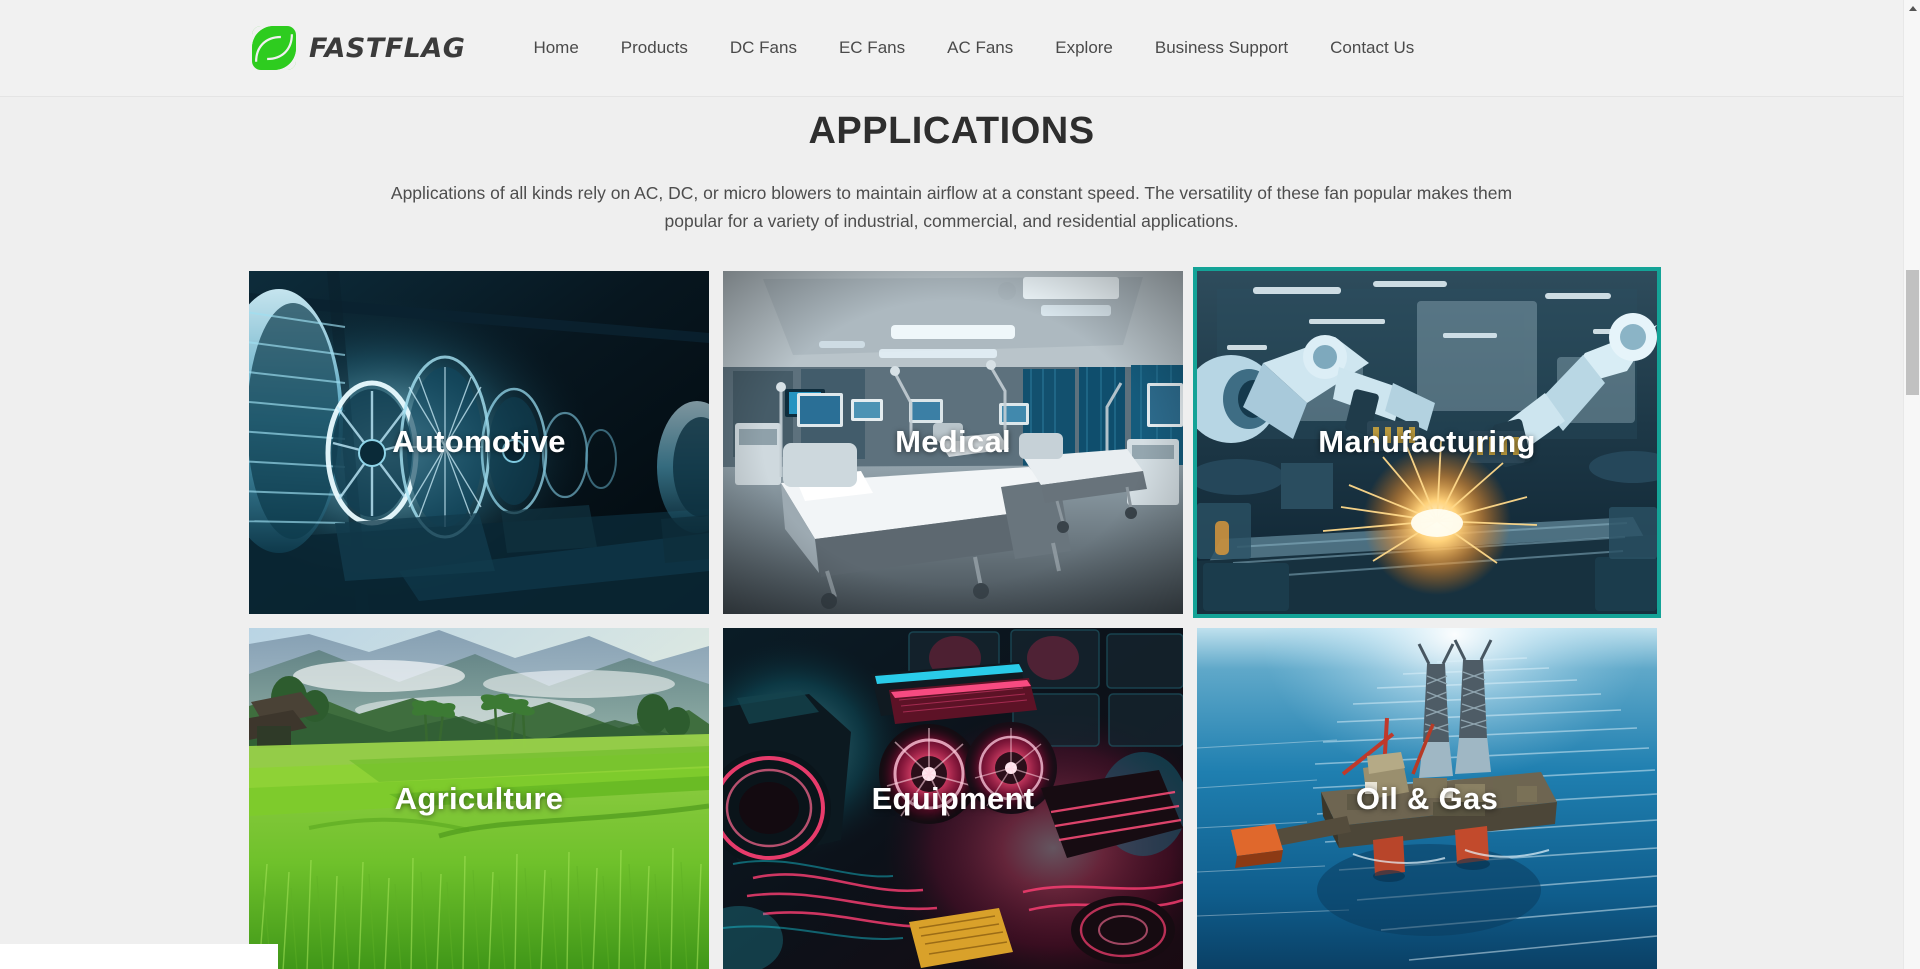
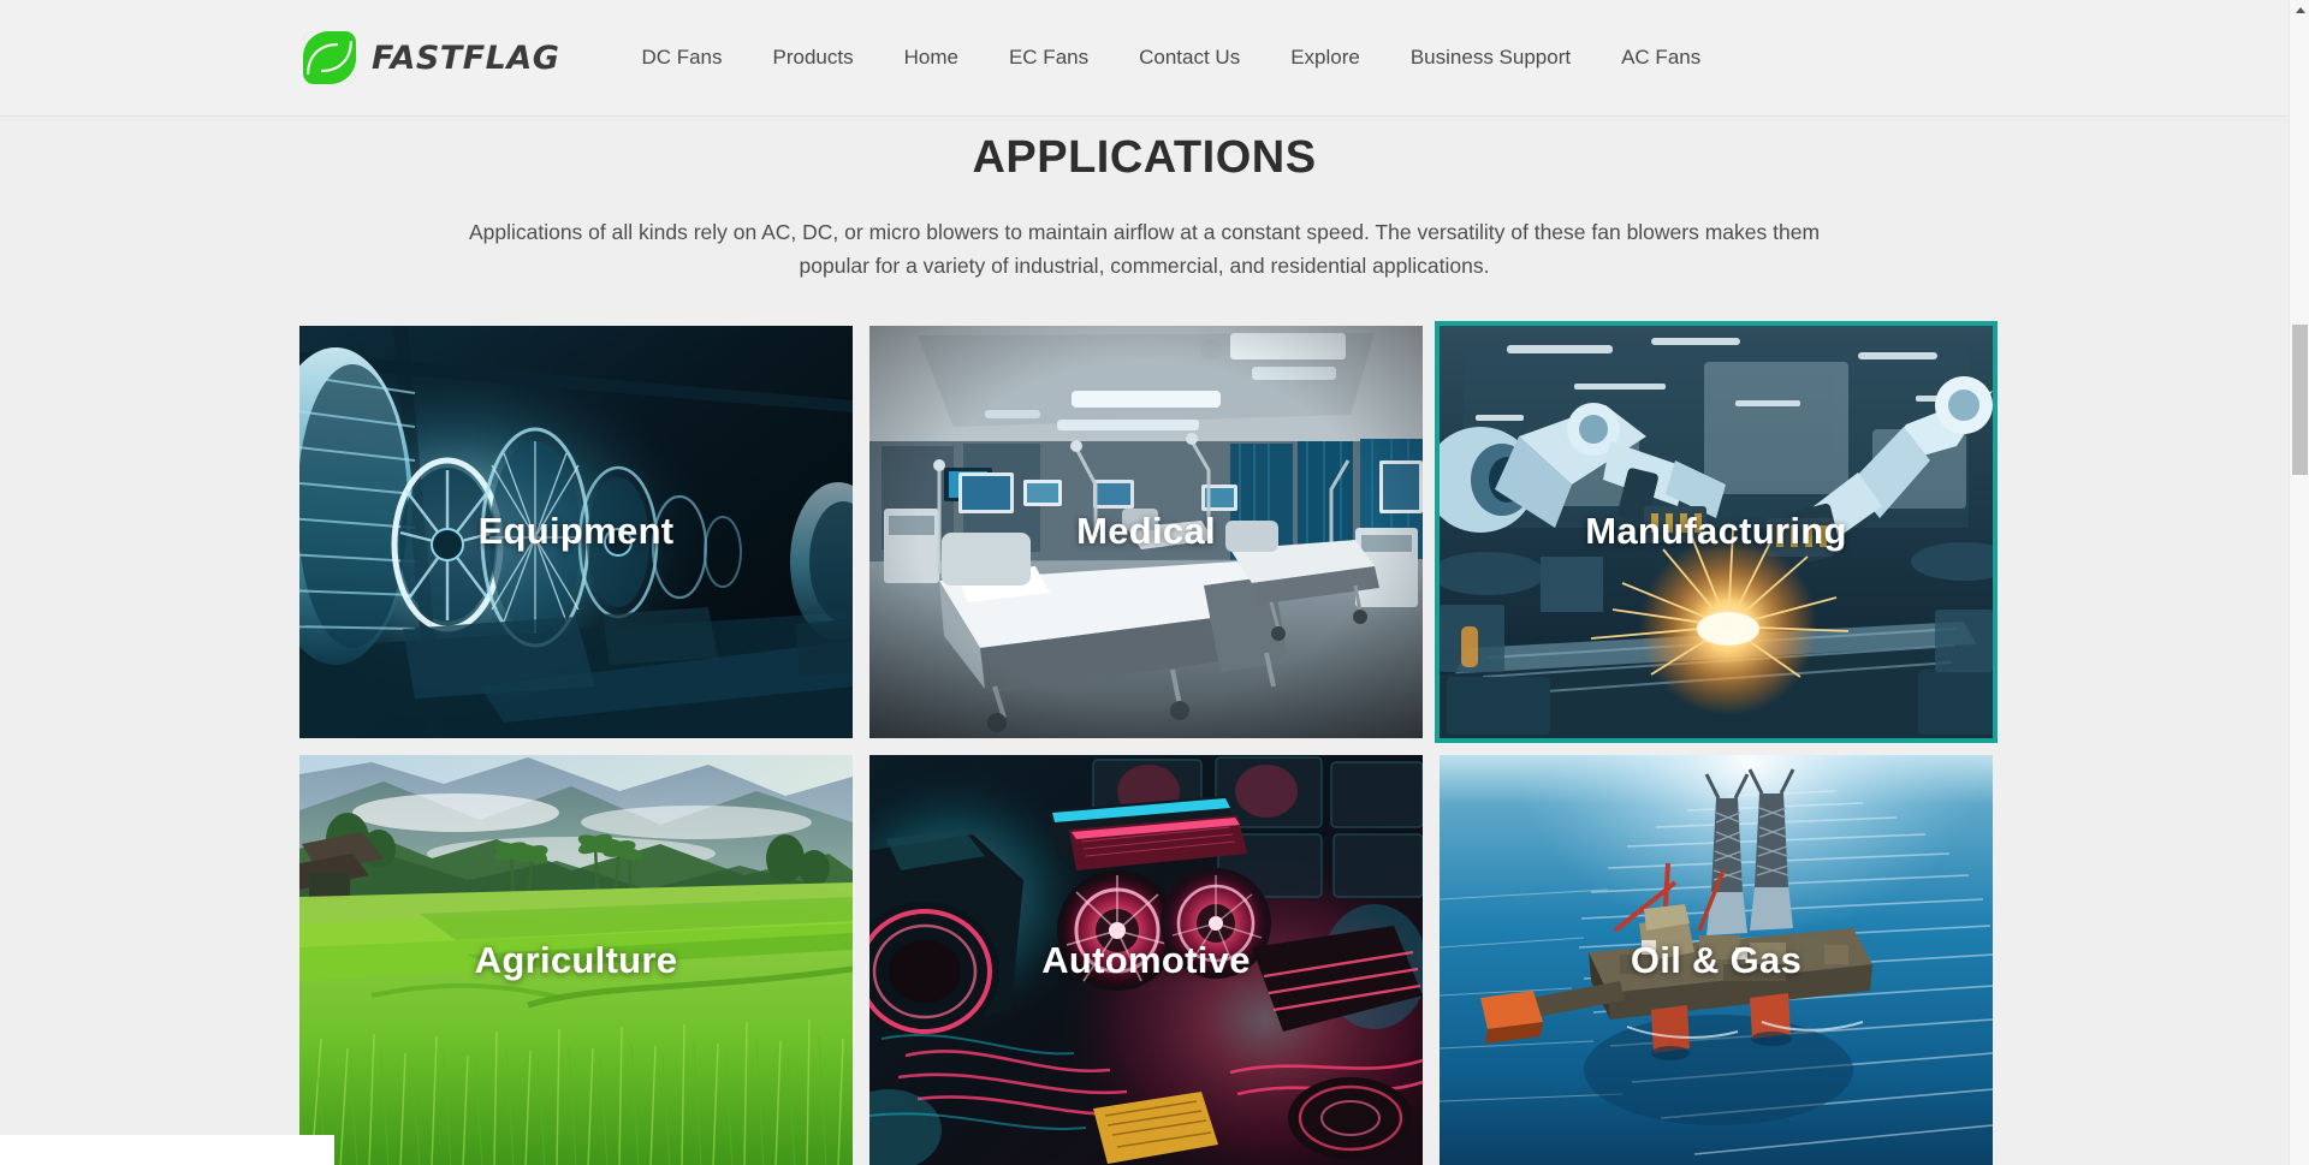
  FASTFLAG
- Home
+ DC Fans
  Products
- DC Fans
+ Home
  EC Fans
- AC Fans
+ Contact Us
  Explore
  Business Support
- Contact Us
+ AC Fans
  APPLICATIONS
- Applications of all kinds rely on AC, DC, or micro blowers to maintain airflow at a constant speed. The versatility of these fan popular makes them popular for a variety of industrial, commercial, and residential applications.
+ Applications of all kinds rely on AC, DC, or micro blowers to maintain airflow at a constant speed. The versatility of these fan blowers makes them popular for a variety of industrial, commercial, and residential applications.
- Automotive
+ Equipment
  Medical
  Manufacturing
  Agriculture
- Equipment
+ Automotive
  Oil & Gas
